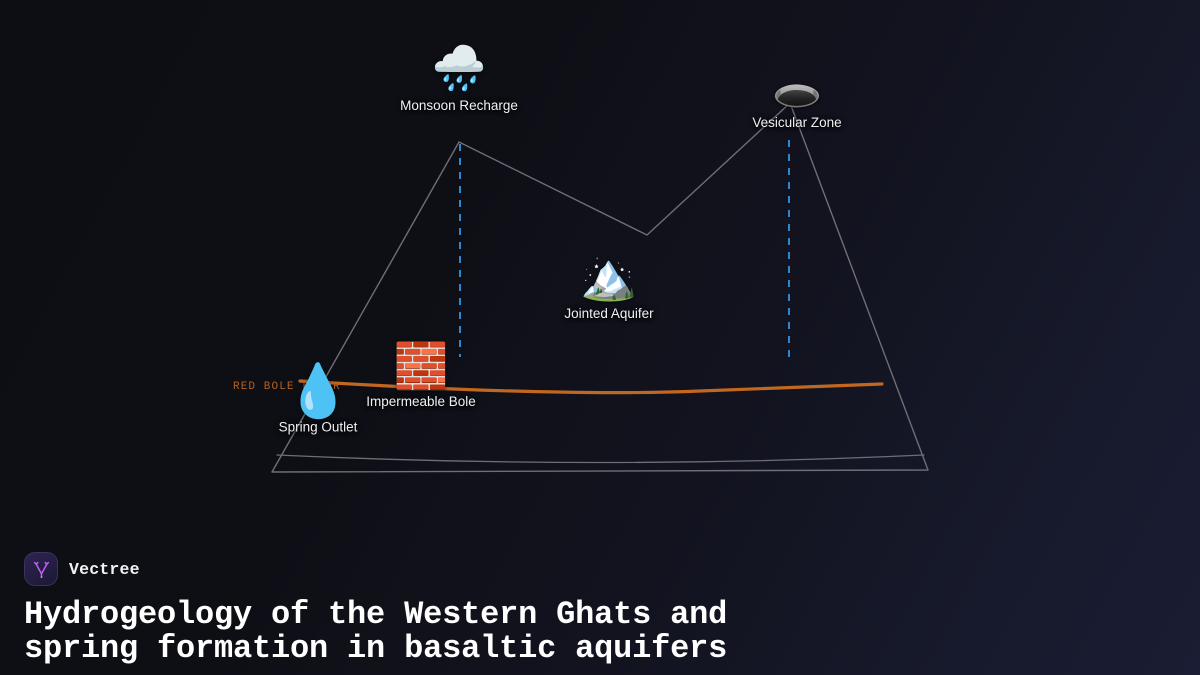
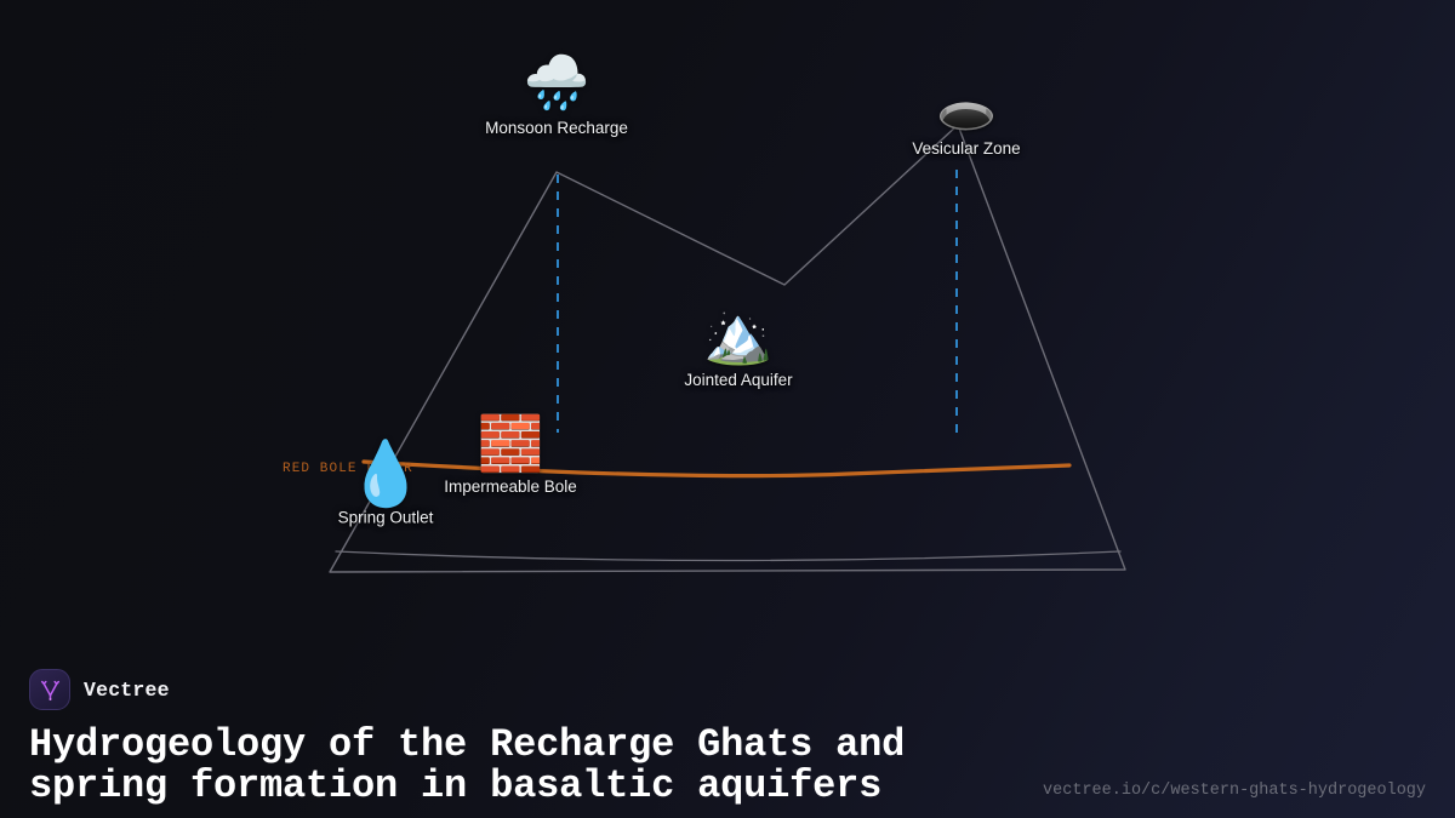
  RED BOLE LAYER
  🌧️
  Monsoon Recharge
  🕳️
  Vesicular Zone
  🏔️
  Jointed Aquifer
  🧱
  Impermeable Bole
  💧
  Spring Outlet
  Vectree
- Hydrogeology of the Western Ghats and spring formation in basaltic aquifers
+ Hydrogeology of the Recharge Ghats and spring formation in basaltic aquifers
+ vectree.io/c/western-ghats-hydrogeology
